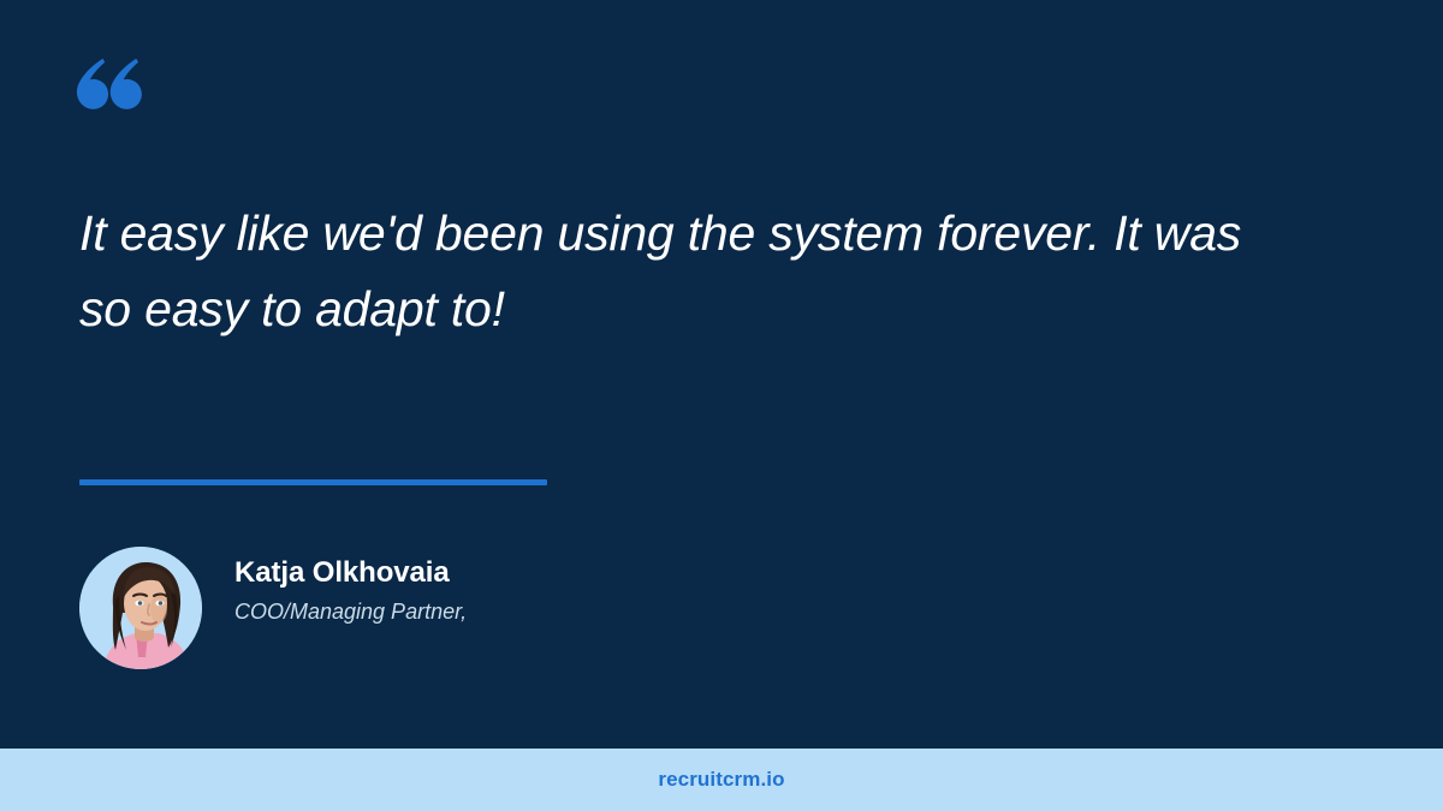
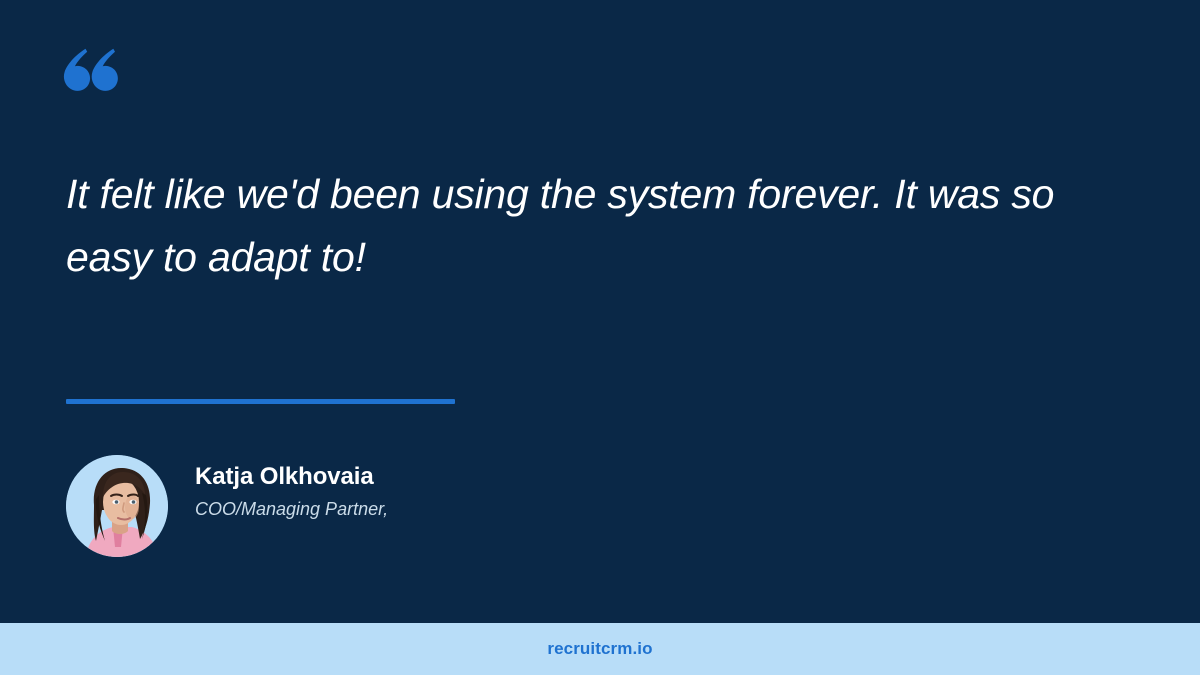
- It easy like we'd been using the system forever. It was so easy to adapt to!
+ It felt like we'd been using the system forever. It was so easy to adapt to!
  Katja Olkhovaia
  COO/Managing Partner,
  recruitcrm.io
